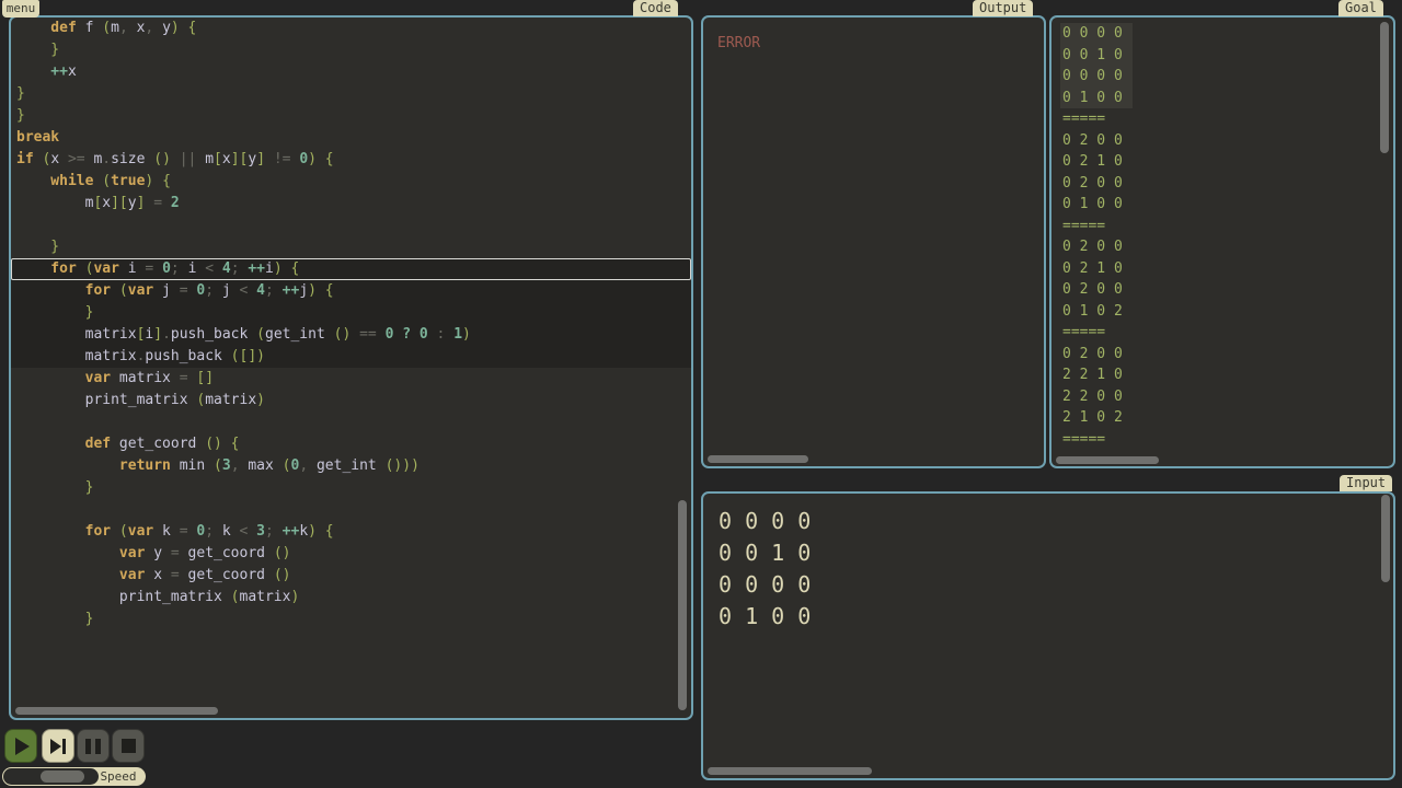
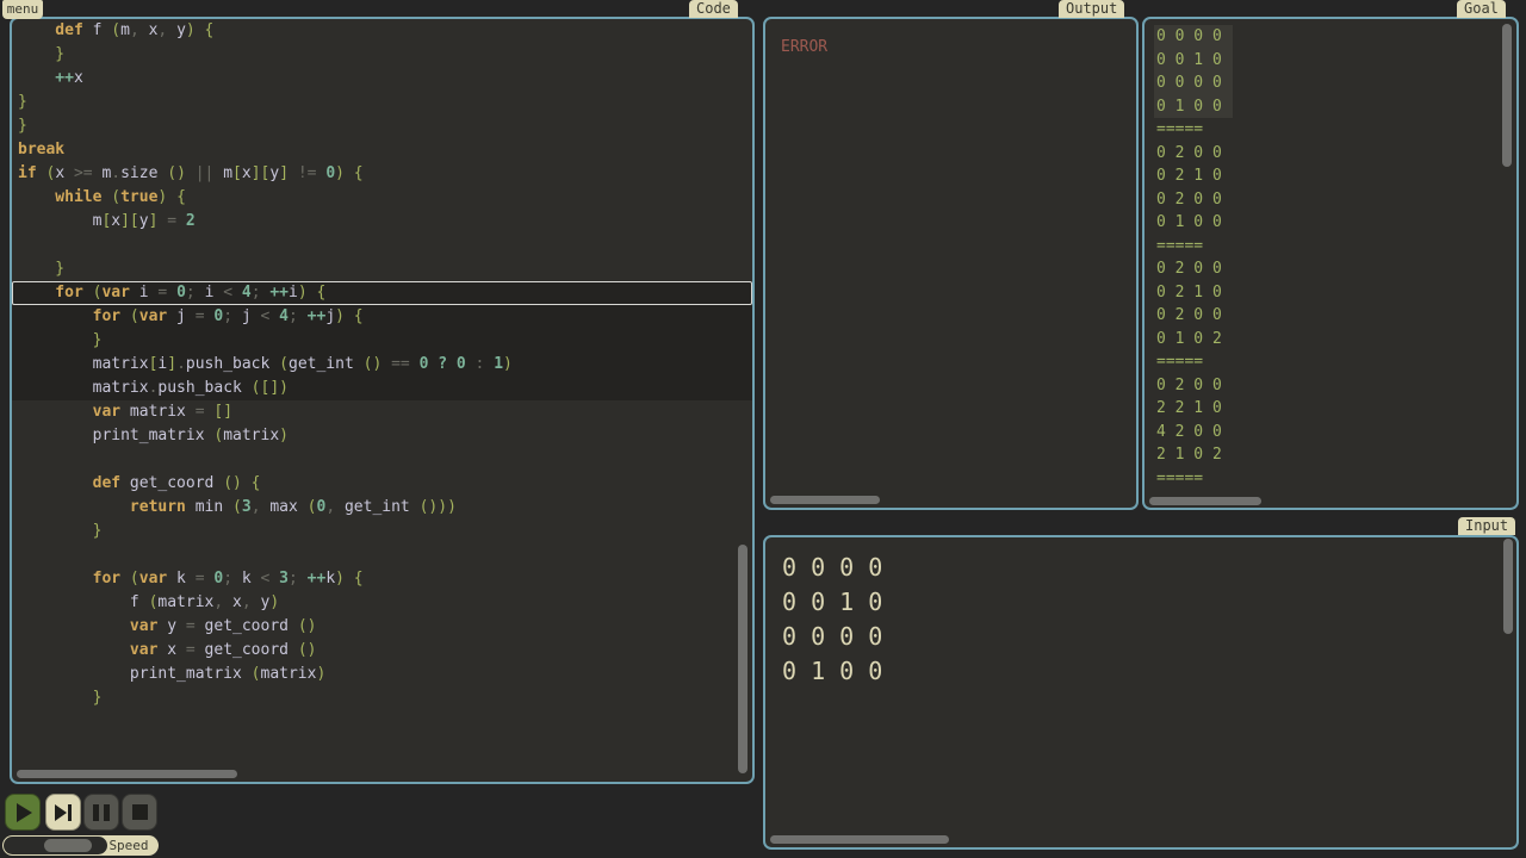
  menu
  Code
  def f (m, x, y) {
  }
  ++x
  }
  }
  break
  if (x >= m.size () || m[x][y] != 0) {
  while (true) {
  m[x][y] = 2
  }
  for (var i = 0; i < 4; ++i) {
  for (var j = 0; j < 4; ++j) {
  }
  matrix[i].push_back (get_int () == 0 ? 0 : 1)
  matrix.push_back ([])
  var matrix = []
  print_matrix (matrix)
  def get_coord () {
  return min (3, max (0, get_int ()))
  }
  for (var k = 0; k < 3; ++k) {
+ f (matrix, x, y)
  var y = get_coord ()
  var x = get_coord ()
  print_matrix (matrix)
  }
  Output
  ERROR
  Goal
  0 0 0 0
  0 0 1 0
  0 0 0 0
  0 1 0 0
  =====
  0 2 0 0
  0 2 1 0
  0 2 0 0
  0 1 0 0
  =====
  0 2 0 0
  0 2 1 0
  0 2 0 0
  0 1 0 2
  =====
  0 2 0 0
  2 2 1 0
- 2 2 0 0
+ 4 2 0 0
  2 1 0 2
  =====
  Input
  0 0 0 0
  0 0 1 0
  0 0 0 0
  0 1 0 0
  Speed
